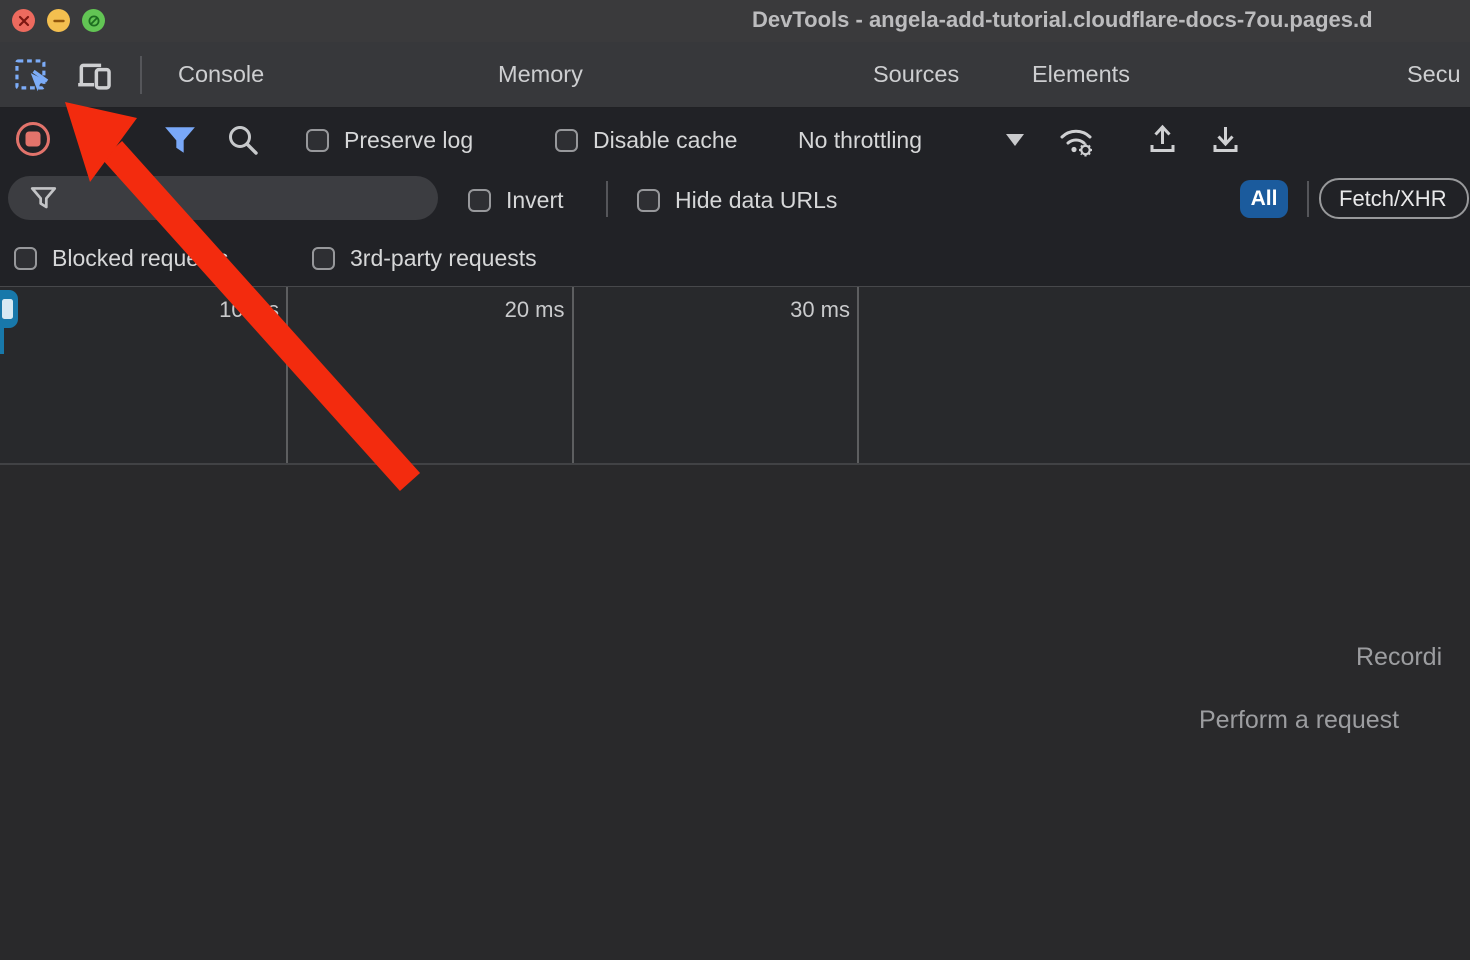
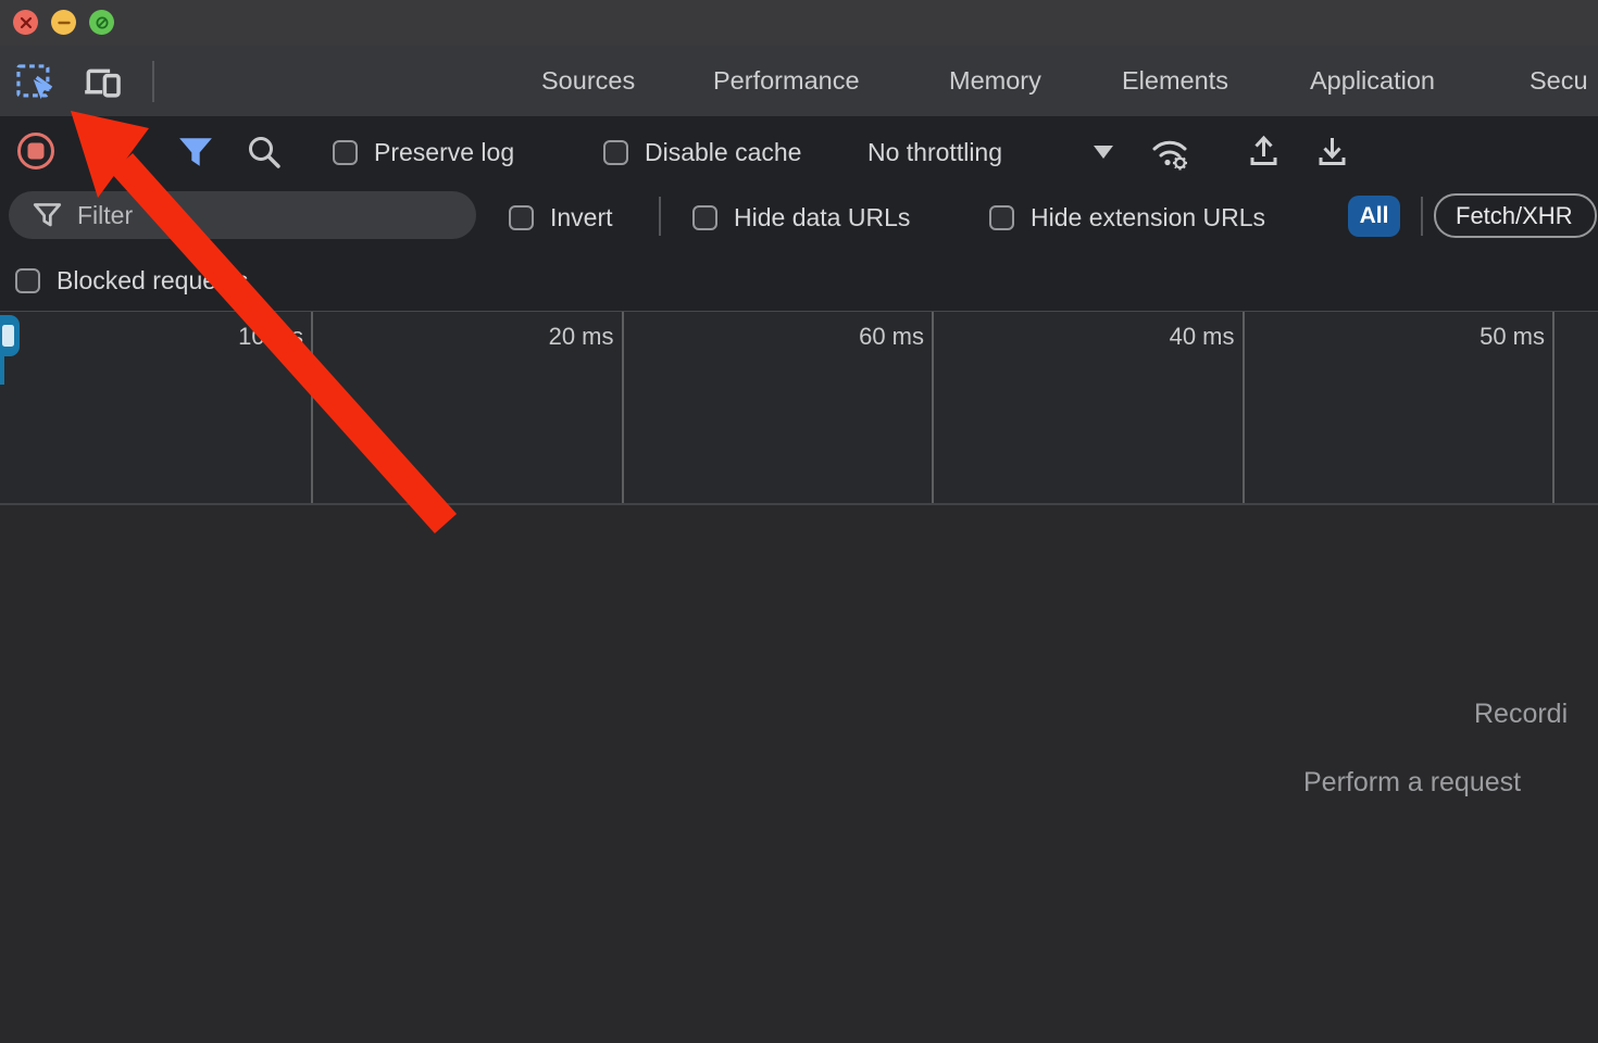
- DevTools - angela-add-tutorial.cloudflare-docs-7ou.pages.d
- Console
- Memory
+ Sources
+ Performance
- Sources
+ Memory
  Elements
+ Application
  Secu
  Preserve log
  Disable cache
  No throttling
+ Filter
  Invert
  Hide data URLs
+ Hide extension URLs
  All
  Fetch/XHR
  Blocked requ
- 3rd-party requests
  20 ms
- 30 ms
+ 60 ms
+ 40 ms
+ 50 ms
  Recordi
  Perform a request
